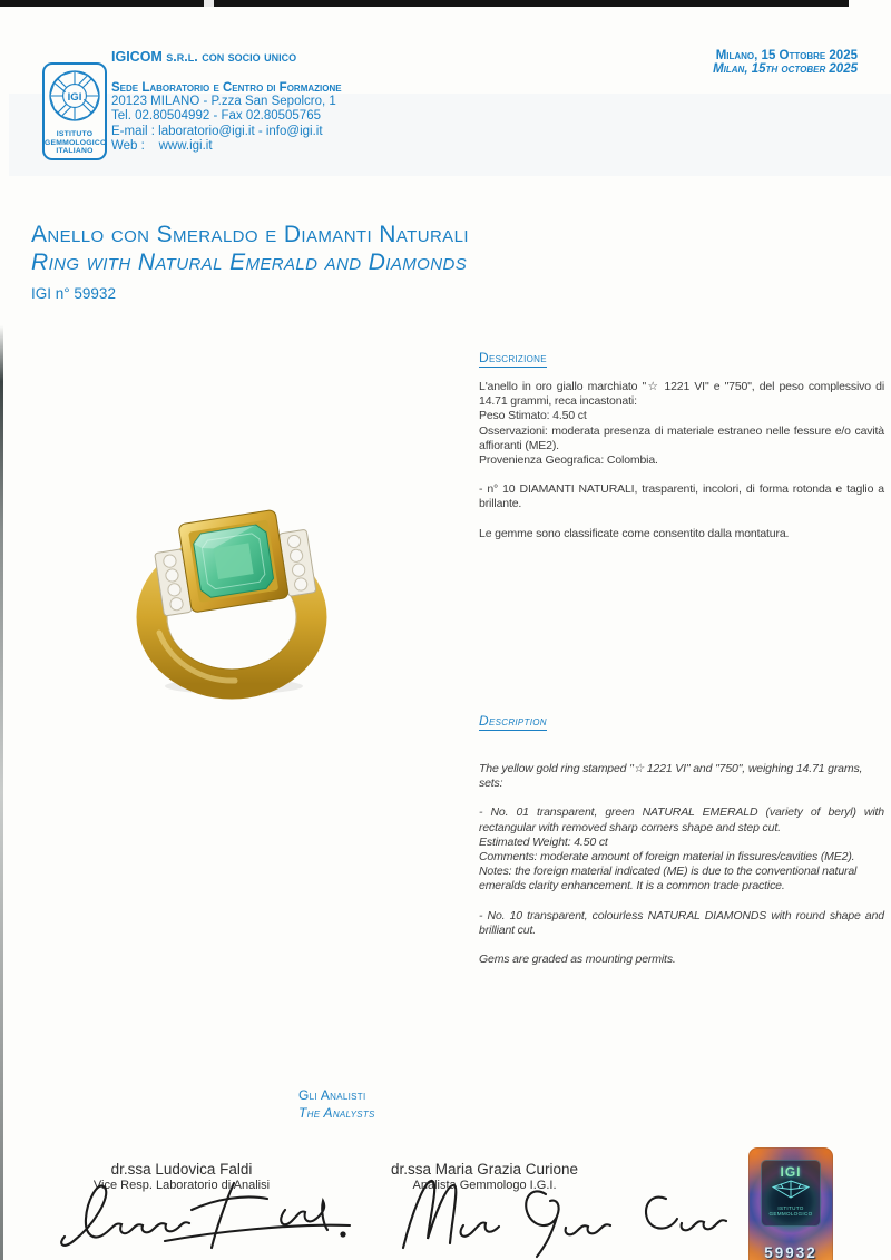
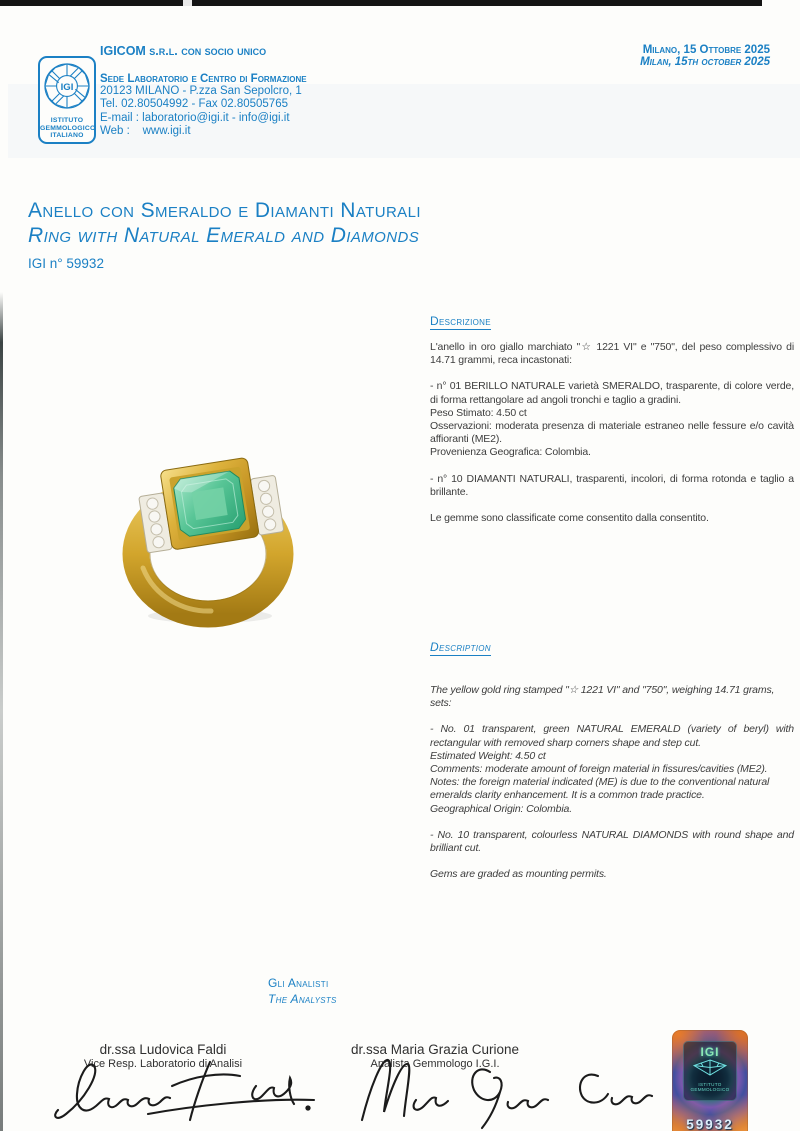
  IGI
  IGICOM s.r.l. con socio unico
  Sede Laboratorio e Centro di Formazione
  20123 MILANO - P.zza San Sepolcro, 1
  Tel. 02.80504992 - Fax 02.80505765
  E-mail : laboratorio@igi.it - info@igi.it
  Web : www.igi.it
  Milano, 15 Ottobre 2025
  Milan, 15th october 2025
  Anello con Smeraldo e Diamanti Naturali
  Ring with Natural Emerald and Diamonds
  IGI n° 59932
  Descrizione
  L'anello in oro giallo marchiato "☆ 1221 VI" e "750", del peso complessivo di 14.71 grammi, reca incastonati:
+ - n° 01 BERILLO NATURALE varietà SMERALDO, trasparente, di colore verde, di forma rettangolare ad angoli tronchi e taglio a gradini.
  Peso Stimato: 4.50 ct
  Osservazioni: moderata presenza di materiale estraneo nelle fessure e/o cavità affioranti (ME2).
  Provenienza Geografica: Colombia.
  - n° 10 DIAMANTI NATURALI, trasparenti, incolori, di forma rotonda e taglio a brillante.
- Le gemme sono classificate come consentito dalla montatura.
+ Le gemme sono classificate come consentito dalla consentito.
  Description
  The yellow gold ring stamped "☆ 1221 VI" and "750", weighing 14.71 grams, sets:
  - No. 01 transparent, green NATURAL EMERALD (variety of beryl) with rectangular with removed sharp corners shape and step cut.
  Estimated Weight: 4.50 ct
  Comments: moderate amount of foreign material in fissures/cavities (ME2).
  Notes: the foreign material indicated (ME) is due to the conventional natural emeralds clarity enhancement. It is a common trade practice.
+ Geographical Origin: Colombia.
  - No. 10 transparent, colourless NATURAL DIAMONDS with round shape and brilliant cut.
  Gems are graded as mounting permits.
  Gli Analisti
  The Analysts
  dr.ssa Ludovica Faldi
  Vce Resp. Laboratorio di Analisi
  dr.ssa Maria Grazia Curione
  Analist Gemmologo I.G.I.
  IGI
  59932
